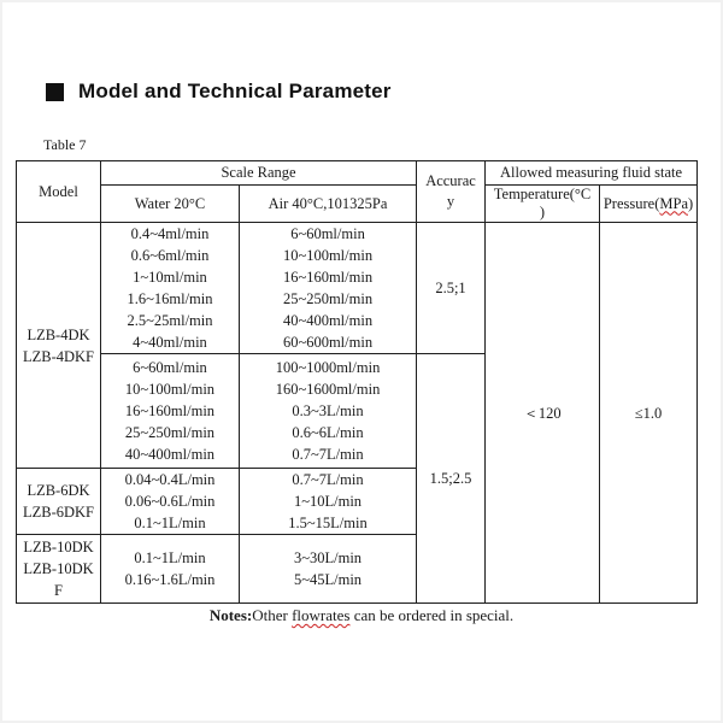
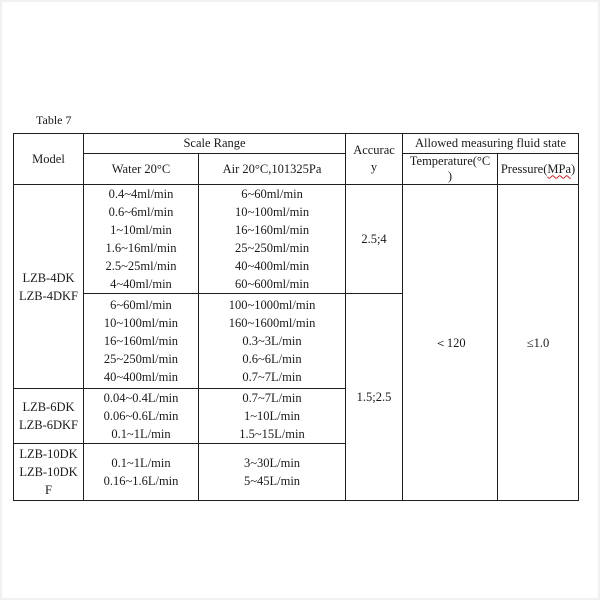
- Model and Technical Parameter
  Table 7
  Model	Scale Range	Accurac y	Allowed measuring fluid state
- Water 20°C	Air 40°C,101325Pa	Temperature(°C )	Pressure(MPa)
+ Water 20°C	Air 20°C,101325Pa	Temperature(°C )	Pressure(MPa)
- LZB-4DK LZB-4DKF	0.4~4ml/min 0.6~6ml/min 1~10ml/min 1.6~16ml/min 2.5~25ml/min 4~40ml/min	6~60ml/min 10~100ml/min 16~160ml/min 25~250ml/min 40~400ml/min 60~600ml/min	2.5;1	＜120	≤1.0
+ LZB-4DK LZB-4DKF	0.4~4ml/min 0.6~6ml/min 1~10ml/min 1.6~16ml/min 2.5~25ml/min 4~40ml/min	6~60ml/min 10~100ml/min 16~160ml/min 25~250ml/min 40~400ml/min 60~600ml/min	2.5;4	＜120	≤1.0
  6~60ml/min 10~100ml/min 16~160ml/min 25~250ml/min 40~400ml/min	100~1000ml/min 160~1600ml/min 0.3~3L/min 0.6~6L/min 0.7~7L/min	1.5;2.5
  LZB-6DK LZB-6DKF	0.04~0.4L/min 0.06~0.6L/min 0.1~1L/min	0.7~7L/min 1~10L/min 1.5~15L/min
  LZB-10DK LZB-10DK F	0.1~1L/min 0.16~1.6L/min	3~30L/min 5~45L/min
- Notes:Other flowrates can be ordered in special.
